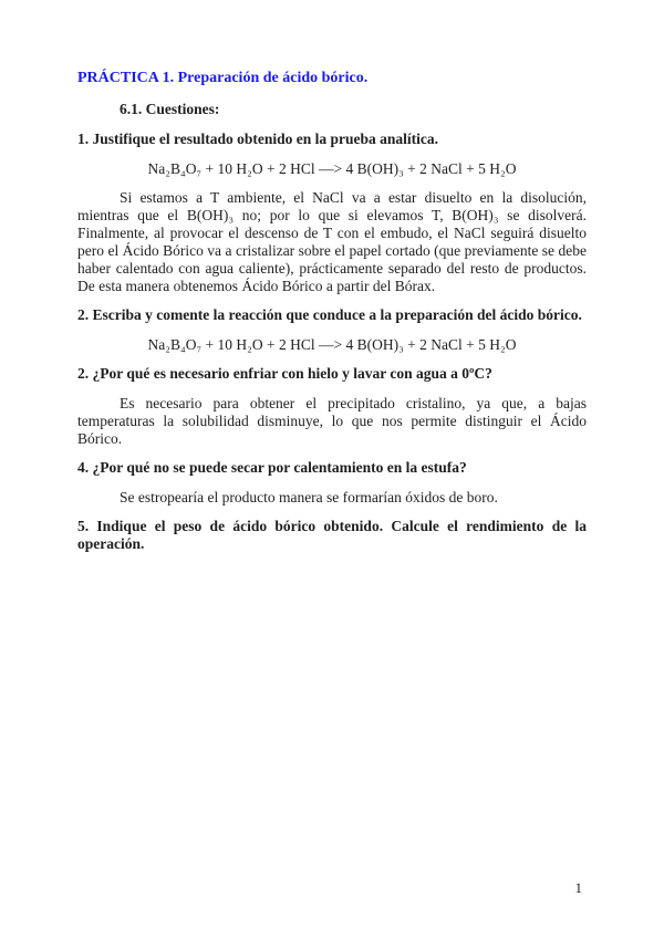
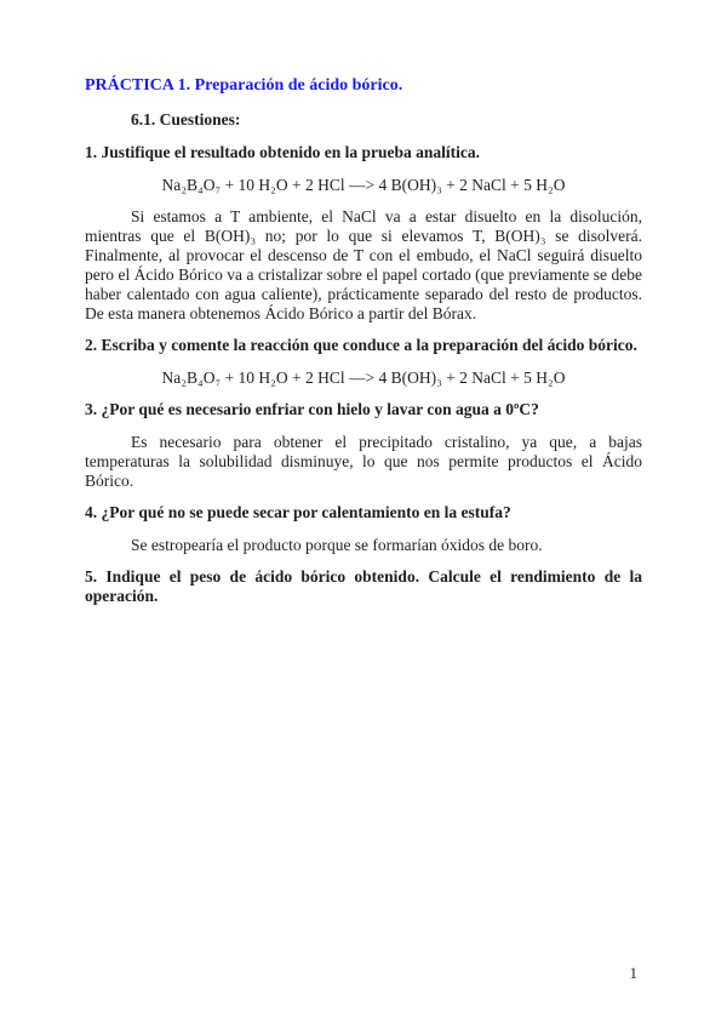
  PRÁCTICA 1. Preparación de ácido bórico.
  6.1. Cuestiones:
  1. Justifique el resultado obtenido en la prueba analítica.
  Na₂B₄O₇ + 10 H₂O + 2 HCl —> 4 B(OH)₃ + 2 NaCl + 5 H₂O
  Si estamos a T ambiente, el NaCl va a estar disuelto en la disolución, mientras que el B(OH)₃ no; por lo que si elevamos T, B(OH)₃ se disolverá. Finalmente, al provocar el descenso de T con el embudo, el NaCl seguirá disuelto pero el Ácido Bórico va a cristalizar sobre el papel cortado (que previamente se debe haber calentado con agua caliente), prácticamente separado del resto de productos. De esta manera obtenemos Ácido Bórico a partir del Bórax.
  2. Escriba y comente la reacción que conduce a la preparación del ácido bórico.
  Na₂B₄O₇ + 10 H₂O + 2 HCl —> 4 B(OH)₃ + 2 NaCl + 5 H₂O
- 2. ¿Por qué es necesario enfriar con hielo y lavar con agua a 0ºC?
+ 3. ¿Por qué es necesario enfriar con hielo y lavar con agua a 0ºC?
- Es necesario para obtener el precipitado cristalino, ya que, a bajas temperaturas la solubilidad disminuye, lo que nos permite distinguir el Ácido Bórico.
+ Es necesario para obtener el precipitado cristalino, ya que, a bajas temperaturas la solubilidad disminuye, lo que nos permite productos el Ácido Bórico.
  4. ¿Por qué no se puede secar por calentamiento en la estufa?
- Se estropearía el producto manera se formarían óxidos de boro.
+ Se estropearía el producto porque se formarían óxidos de boro.
  5. Indique el peso de ácido bórico obtenido. Calcule el rendimiento de la operación.
  1
